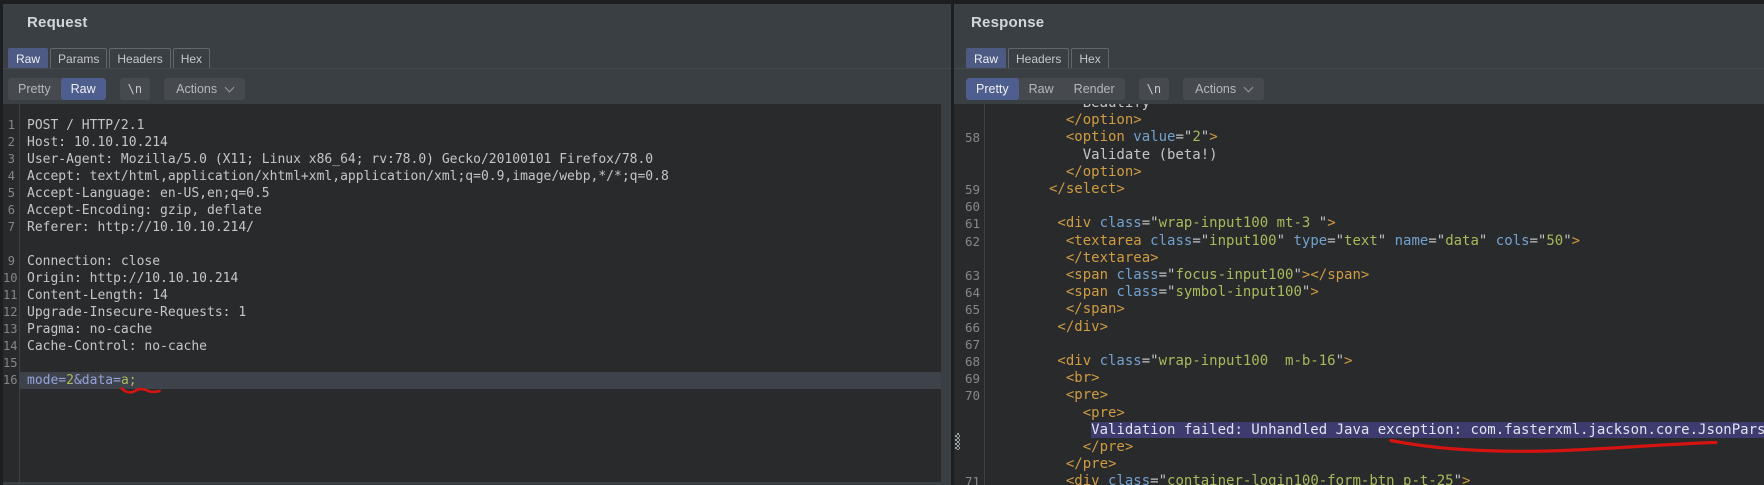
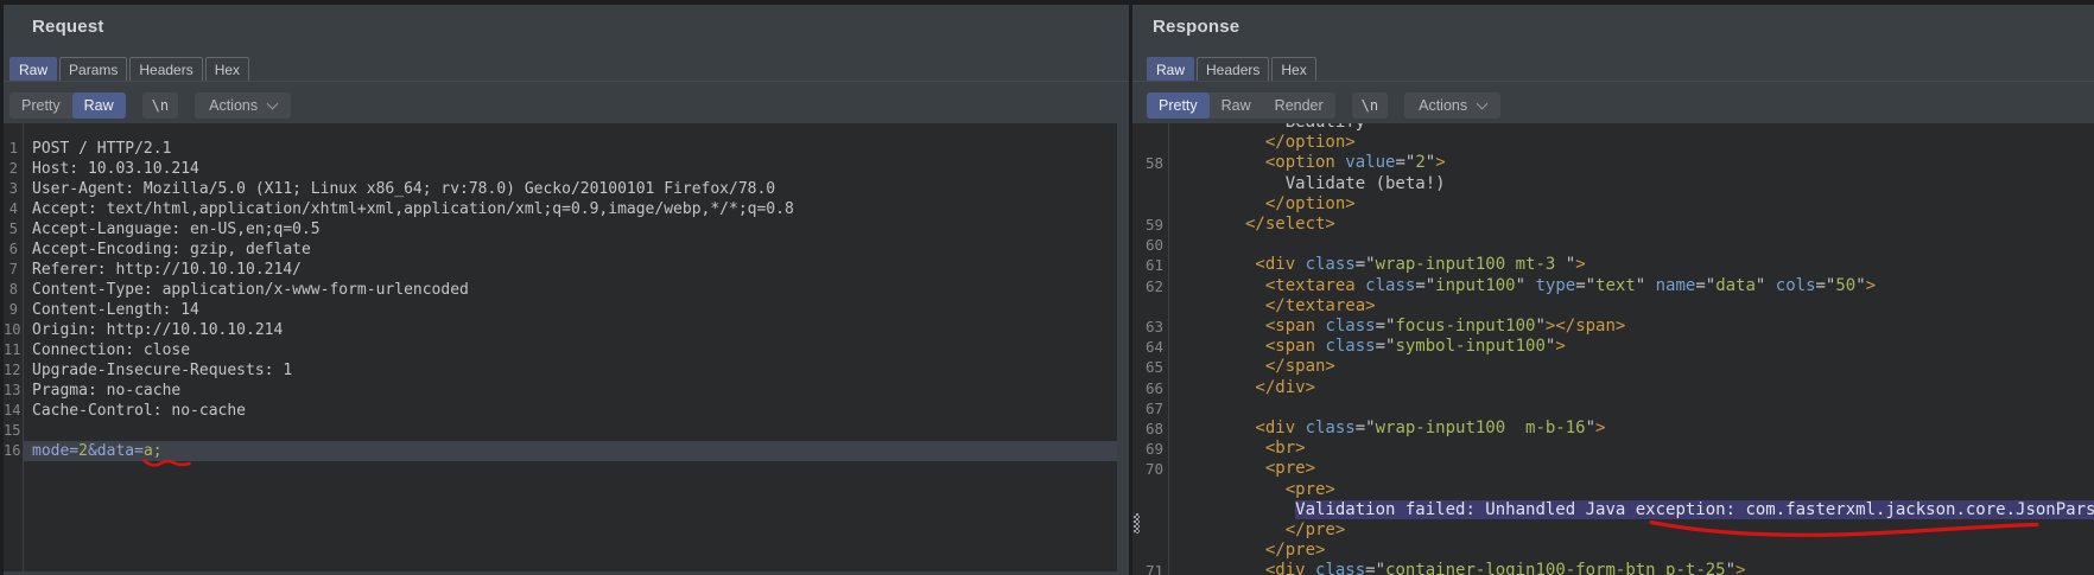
  Request
  Raw
  Params
  Headers
  Hex
  Pretty
  Raw
  \n
  Actions
  1
  POST / HTTP/2.1
  2
- Host: 10.10.10.214
+ Host: 10.03.10.214
  3
  User-Agent: Mozilla/5.0 (X11; Linux x86_64; rv:78.0) Gecko/20100101 Firefox/78.0
  4
  Accept: text/html,application/xhtml+xml,application/xml;q=0.9,image/webp,*/*;q=0.8
  5
  Accept-Language: en-US,en;q=0.5
  6
  Accept-Encoding: gzip, deflate
  7
  Referer: http://10.10.10.214/
+ 8
+ Content-Type: application/x-www-form-urlencoded
  9
- Connection: close
+ Content-Length: 14
  10
  Origin: http://10.10.10.214
  11
- Content-Length: 14
+ Connection: close
  12
  Upgrade-Insecure-Requests: 1
  13
  Pragma: no-cache
  14
  Cache-Control: no-cache
  15
  16
  mode=2&data=a;
  Response
  Raw
  Headers
  Hex
  Pretty
  Raw
  Render
  \n
  Actions
  </option>
  58
  <option value="2">
  Validate (beta!)
  </option>
  59
  </select>
  60
  61
  <div class="wrap-input100 mt-3 ">
  62
  <textarea class="input100" type="text" name="data" cols="50">
  </textarea>
  63
  <span class="focus-input100"></span>
  64
  <span class="symbol-input100">
  65
  </span>
  66
  </div>
  67
  68
  <div class="wrap-input100 m-b-16">
  69
  <br>
  70
  <pre>
  <pre>
  Validation failed: Unhandled Java exception: com.fasterxml.jackson.core.JsonPars
  </pre>
  </pre>
  71
  <div class="container-login100-form-btn p-t-25">
